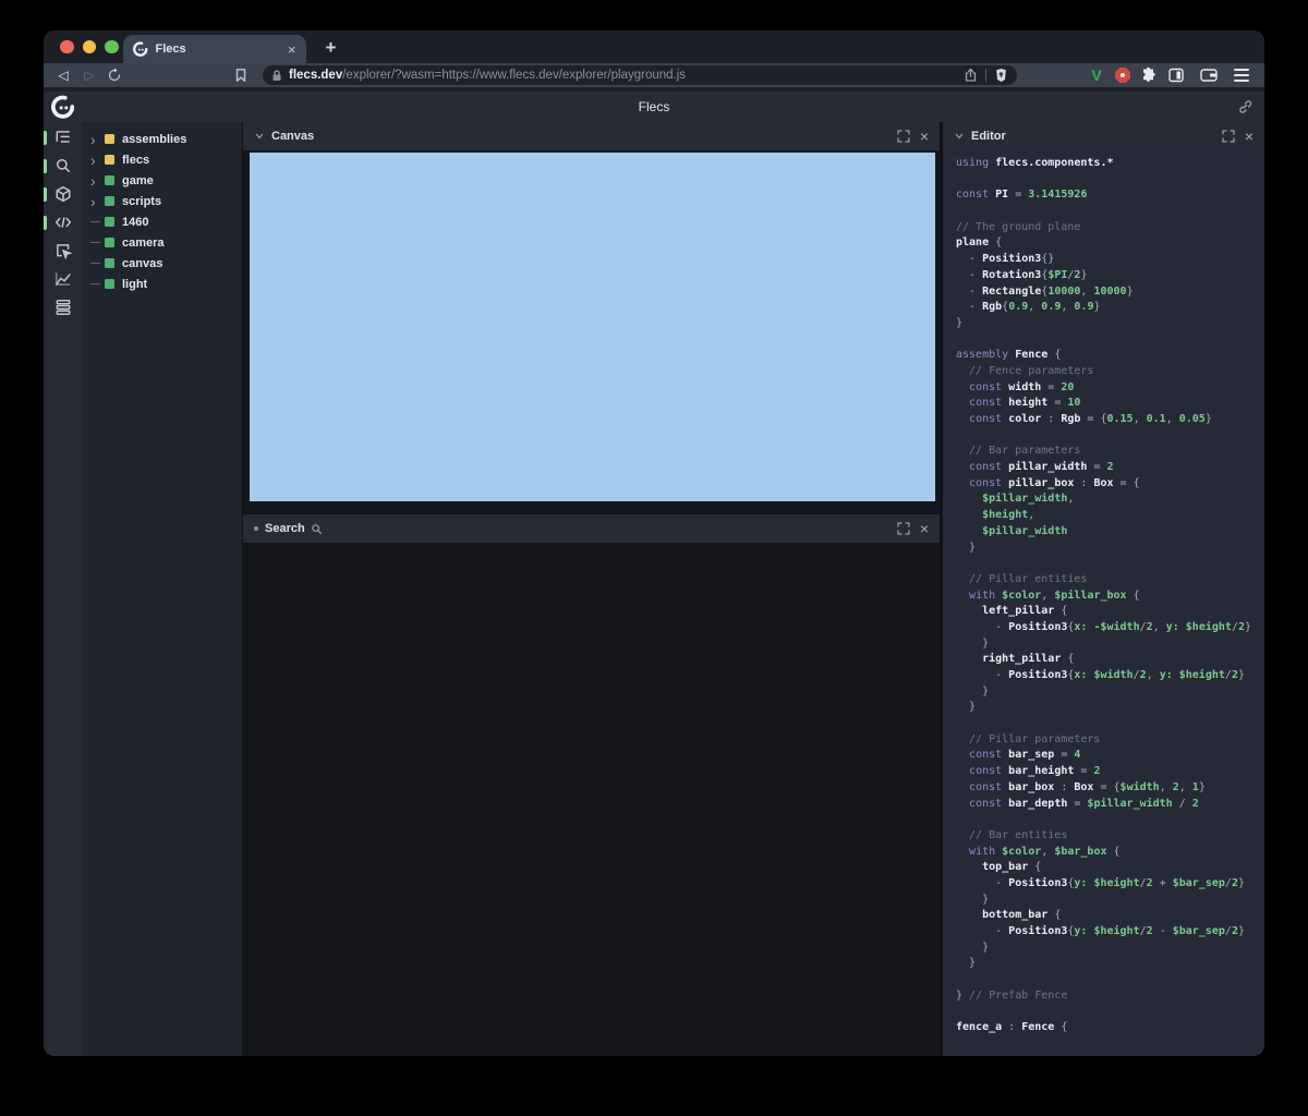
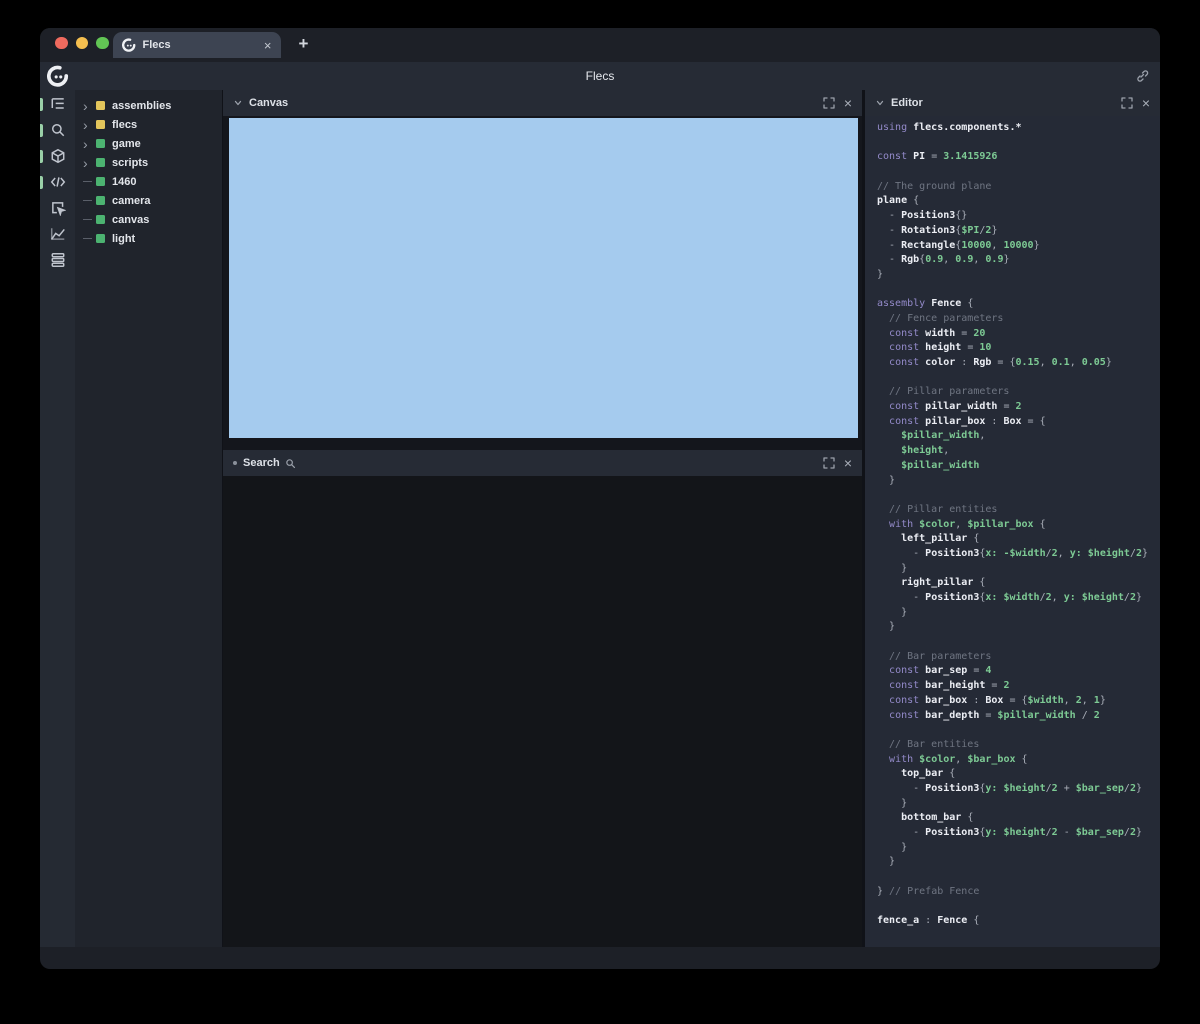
  Flecs
  ×
  +
- ◁
- ▷
- flecs.dev/explorer/?wasm=https://www.flecs.dev/explorer/playground.js
- V
  Flecs
  ›
  assemblies
  ›
  flecs
  ›
  game
  ›
  scripts
  1460
  camera
  canvas
  light
  Canvas
  ×
  Search
  ×
  Editor
  ×
  using flecs.components.*
  const PI = 3.1415926
  // The ground plane
  plane {
  - Position3{}
  - Rotation3{$PI/2}
  - Rectangle{10000, 10000}
  - Rgb{0.9, 0.9, 0.9}
  }
  assembly Fence {
  // Fence parameters
  const width = 20
  const height = 10
  const color : Rgb = {0.15, 0.1, 0.05}
- // Bar parameters
+ // Pillar parameters
  const pillar_width = 2
  const pillar_box : Box = {
  $pillar_width,
  $height,
  $pillar_width
  }
  // Pillar entities
  with $color, $pillar_box {
  left_pillar {
  - Position3{x: -$width/2, y: $height/2}
  }
  right_pillar {
  - Position3{x: $width/2, y: $height/2}
  }
  }
- // Pillar parameters
+ // Bar parameters
  const bar_sep = 4
  const bar_height = 2
  const bar_box : Box = {$width, 2, 1}
  const bar_depth = $pillar_width / 2
  // Bar entities
  with $color, $bar_box {
  top_bar {
  - Position3{y: $height/2 + $bar_sep/2}
  }
  bottom_bar {
  - Position3{y: $height/2 - $bar_sep/2}
  }
  }
  } // Prefab Fence
  fence_a : Fence {
